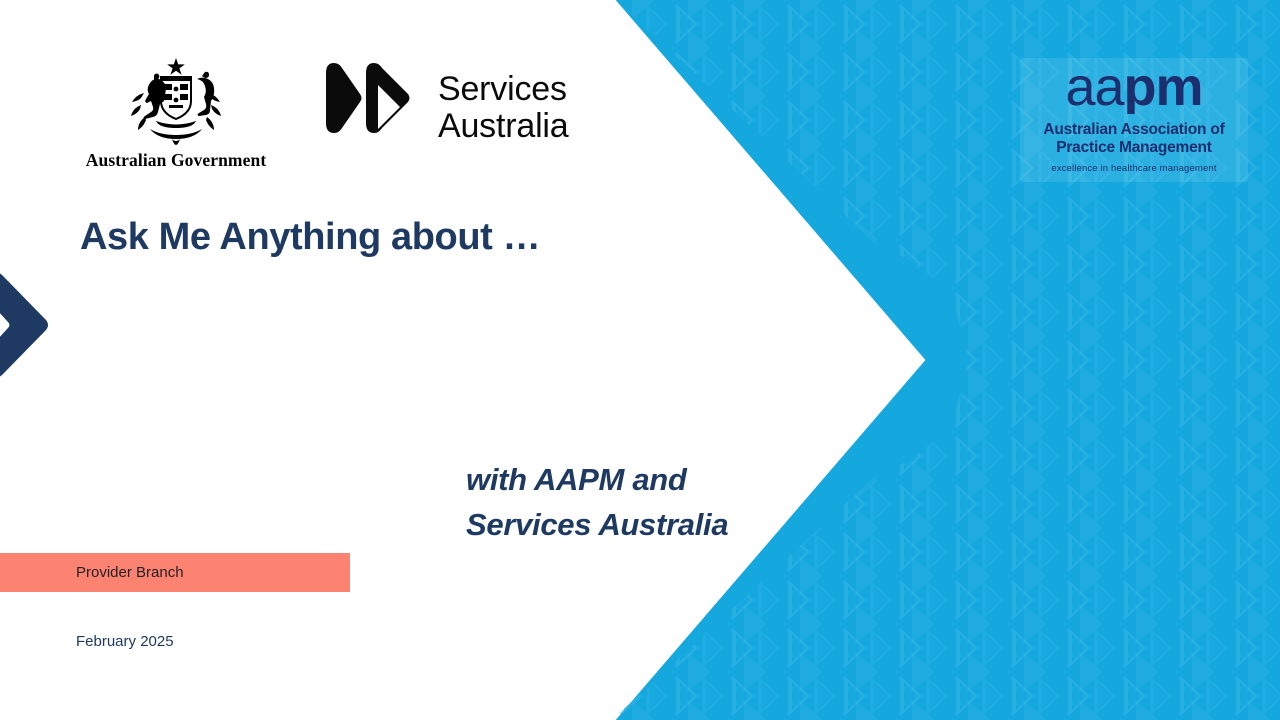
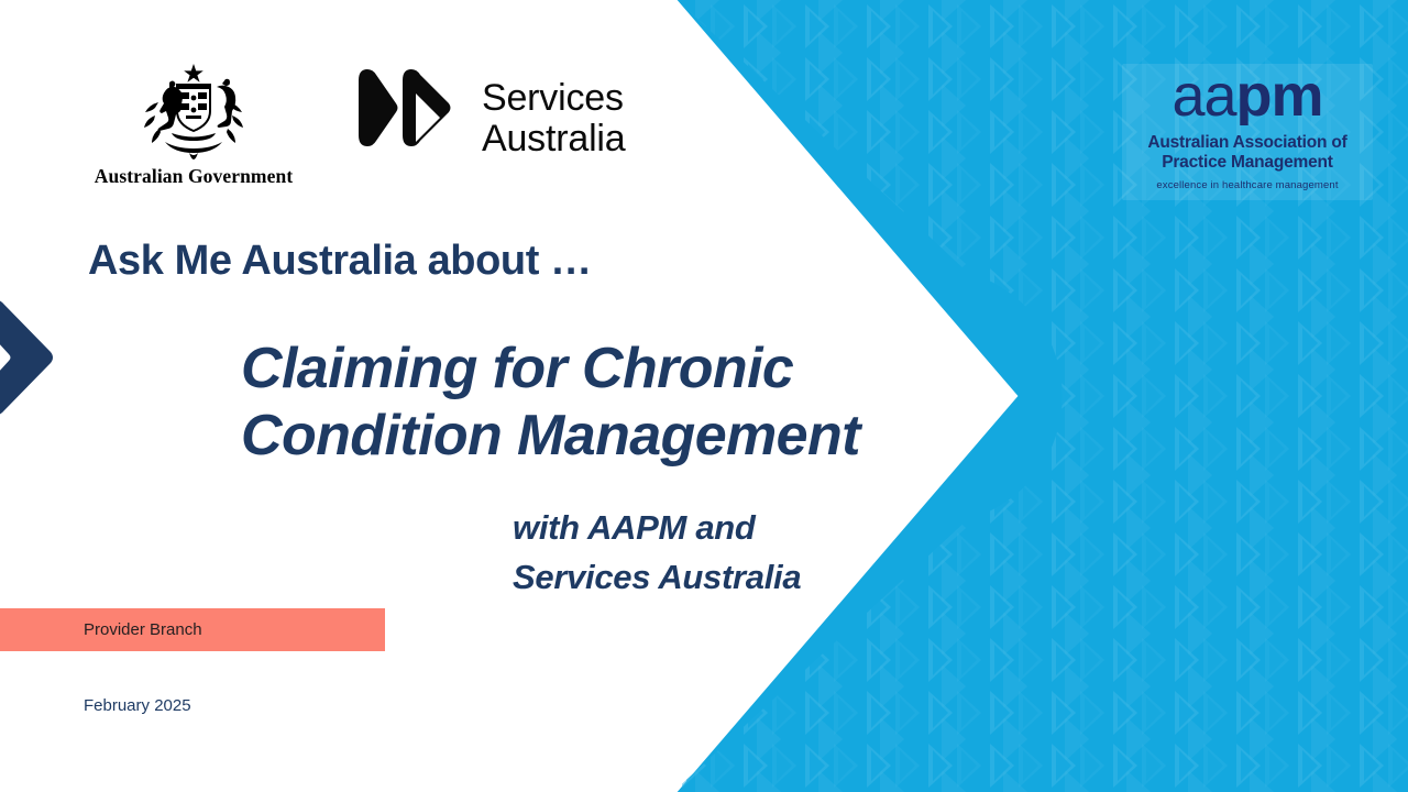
  Australian Government
  Services
  Australia
  aapm
  Australian Association of
  Practice Management
  excellence in healthcare management
- Ask Me Anything about …
+ Ask Me Australia about …
+ Claiming for Chronic
+ Condition Management
  with AAPM and
  Services Australia
  Provider Branch
  February 2025
